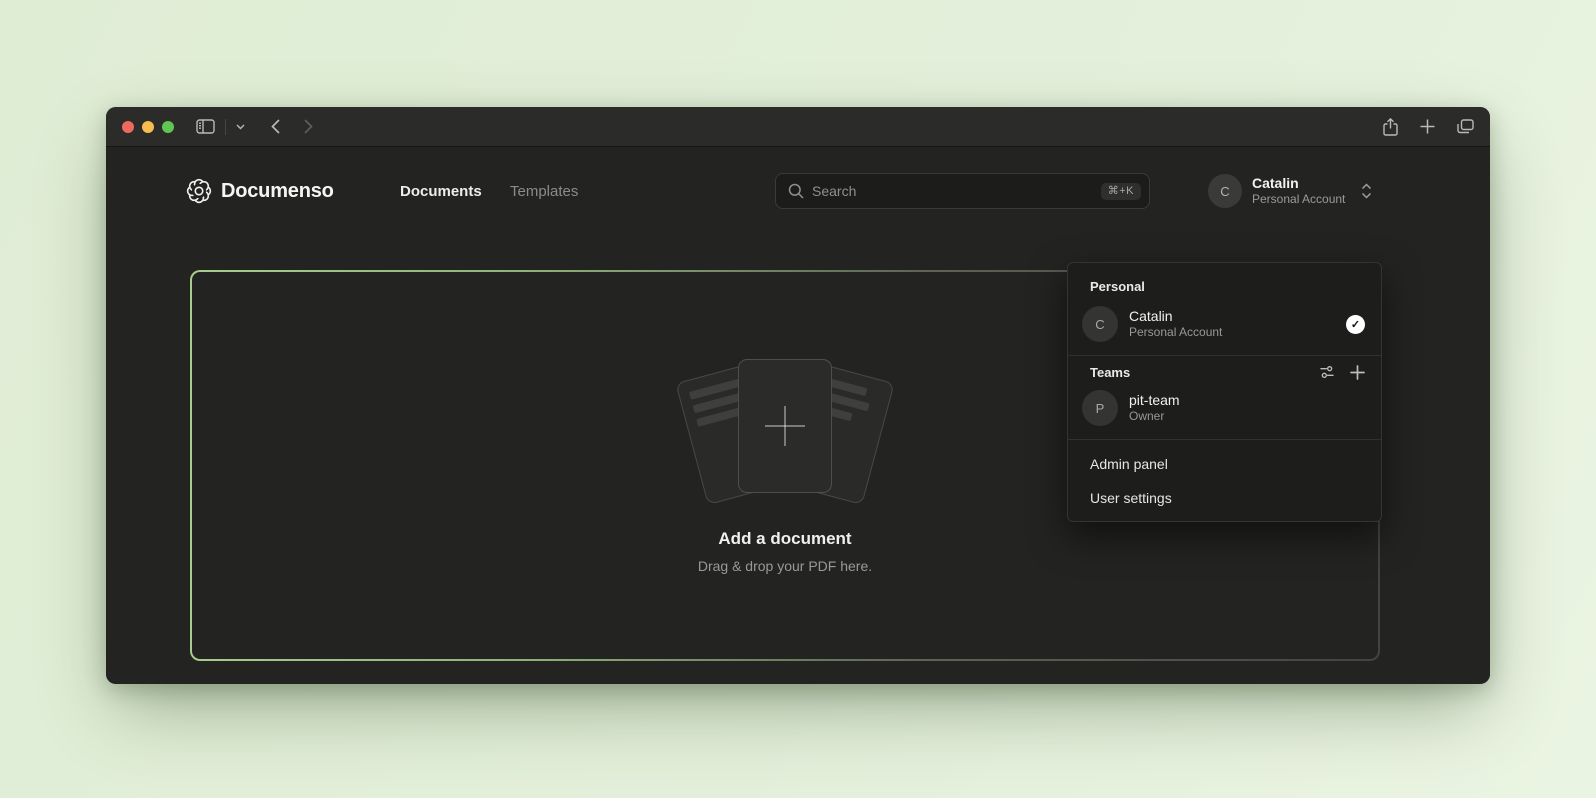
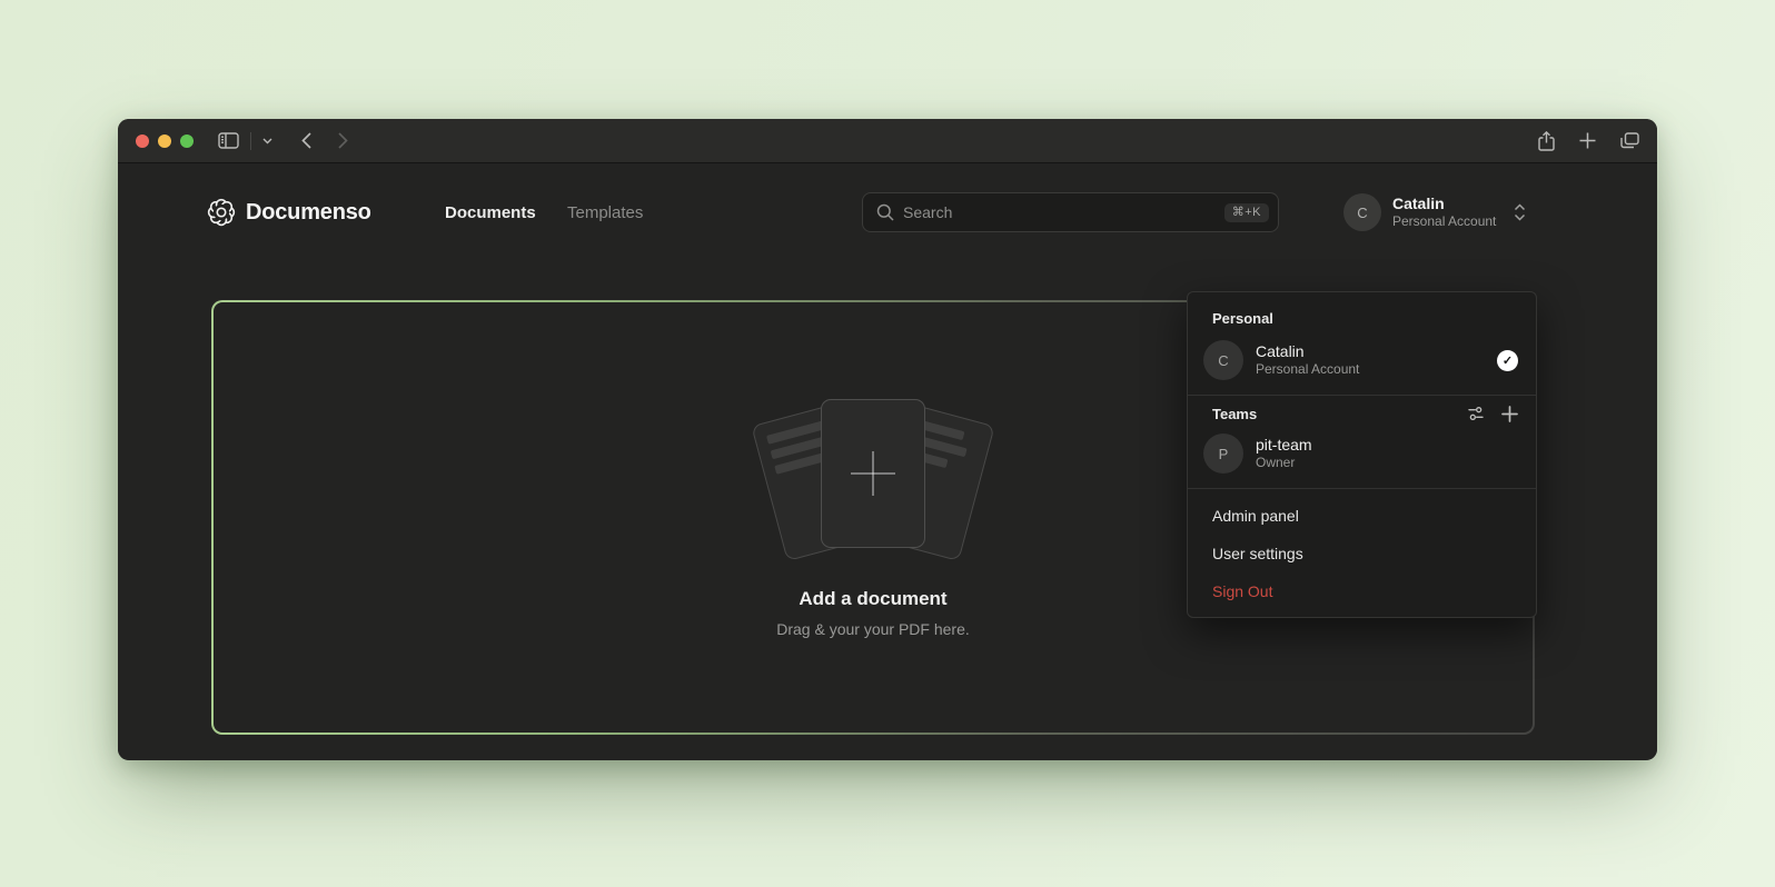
  Documenso
  Documents
  Templates
  Search
  ⌘+K
  C
  Catalin
  Personal Account
  Add a document
- Drag & drop your PDF here.
+ Drag & your your PDF here.
  Personal
  C
  Catalin
  Personal Account
  ✓
  Teams
  P
  pit-team
  Owner
  Admin panel
  User settings
+ Sign Out
